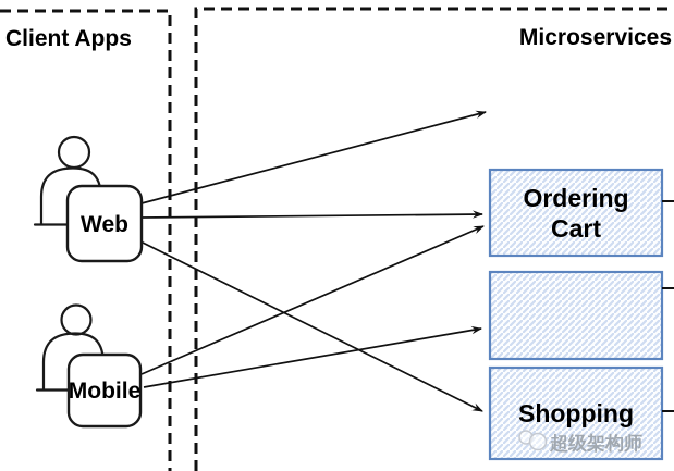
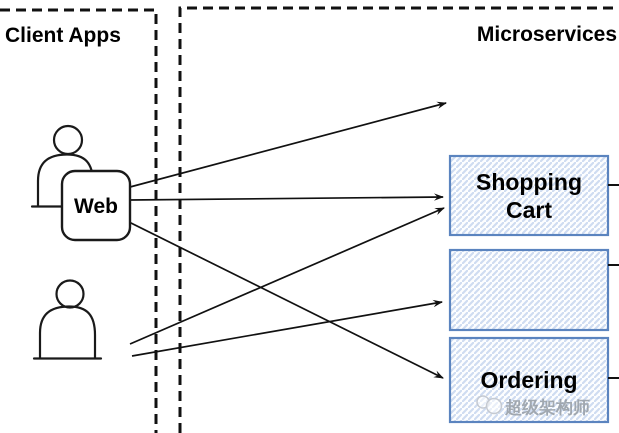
  Client Apps
  Microservices
  Web
- Mobile
- Ordering
+ Shopping
  Cart
- Shopping
+ Ordering
  超级架构师
